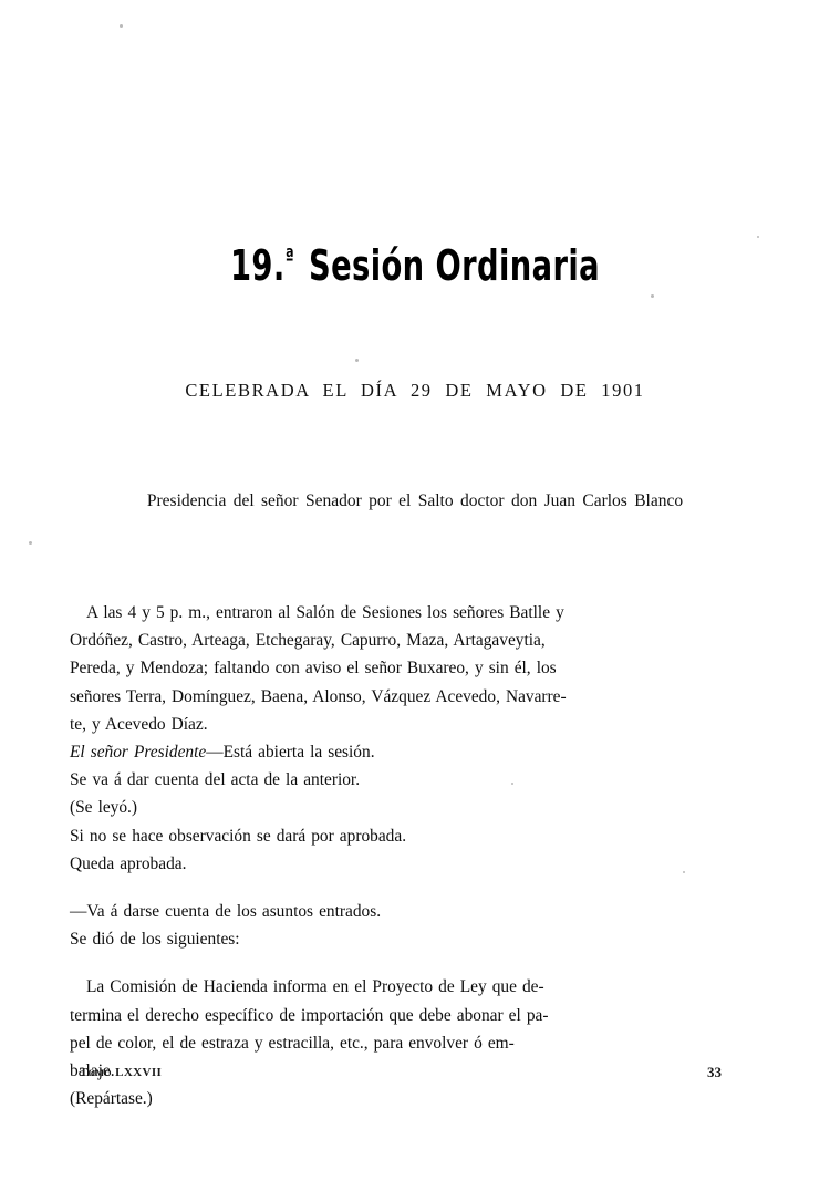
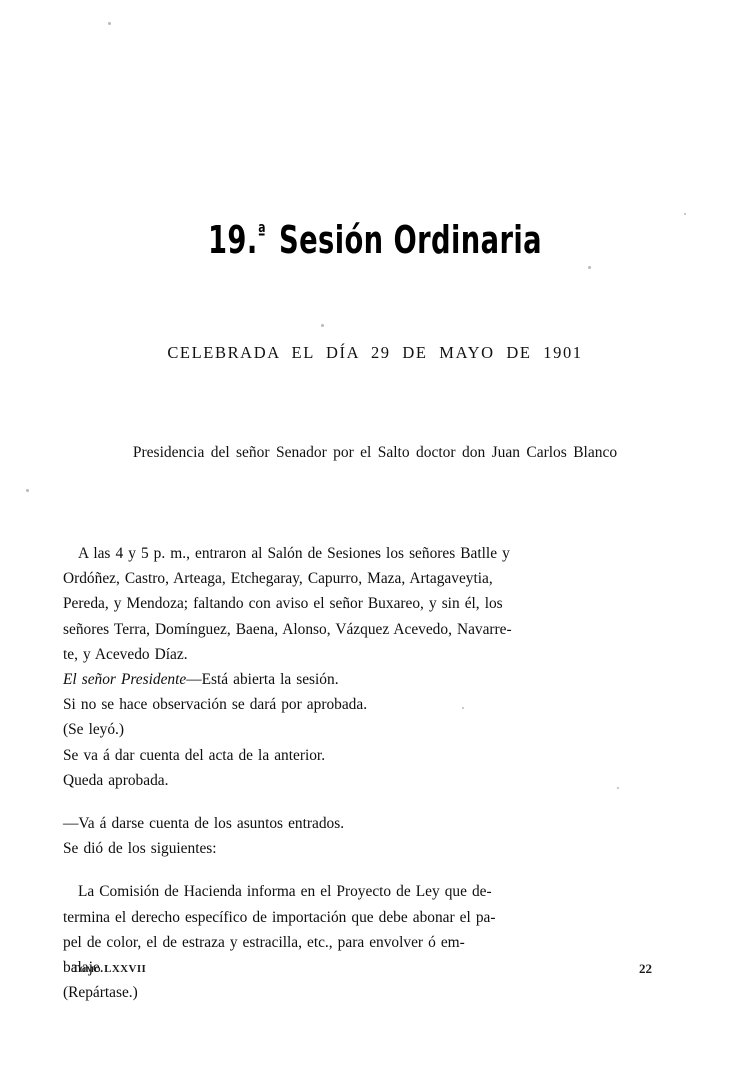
  19.ª Sesión Ordinaria
  CELEBRADA EL DÍA 29 DE MAYO DE 1901
  Presidencia del señor Senador por el Salto doctor don Juan Carlos Blanco
  A las 4 y 5 p. m., entraron al Salón de Sesiones los señores Batlle y
  Ordóñez, Castro, Arteaga, Etchegaray, Capurro, Maza, Artagaveytia,
  Pereda, y Mendoza; faltando con aviso el señor Buxareo, y sin él, los
  señores Terra, Domínguez, Baena, Alonso, Vázquez Acevedo, Navarre-
  te, y Acevedo Díaz.
  El señor Presidente—Está abierta la sesión.
- Se va á dar cuenta del acta de la anterior.
+ Si no se hace observación se dará por aprobada.
  (Se leyó.)
- Si no se hace observación se dará por aprobada.
+ Se va á dar cuenta del acta de la anterior.
  Queda aprobada.
  —Va á darse cuenta de los asuntos entrados.
  Se dió de los siguientes:
  La Comisión de Hacienda informa en el Proyecto de Ley que de-
  termina el derecho específico de importación que debe abonar el pa-
  pel de color, el de estraza y estracilla, etc., para envolver ó em-
  balaje.
  (Repártase.)
  Tomo LXXVII
- 33
+ 22
